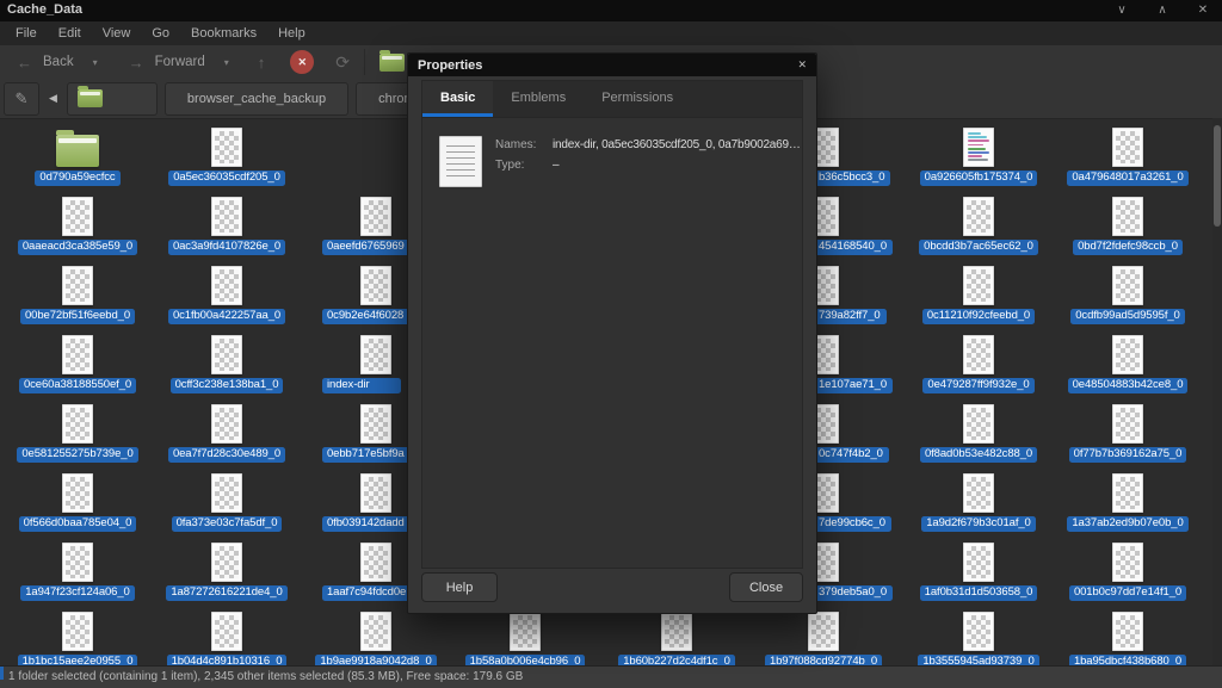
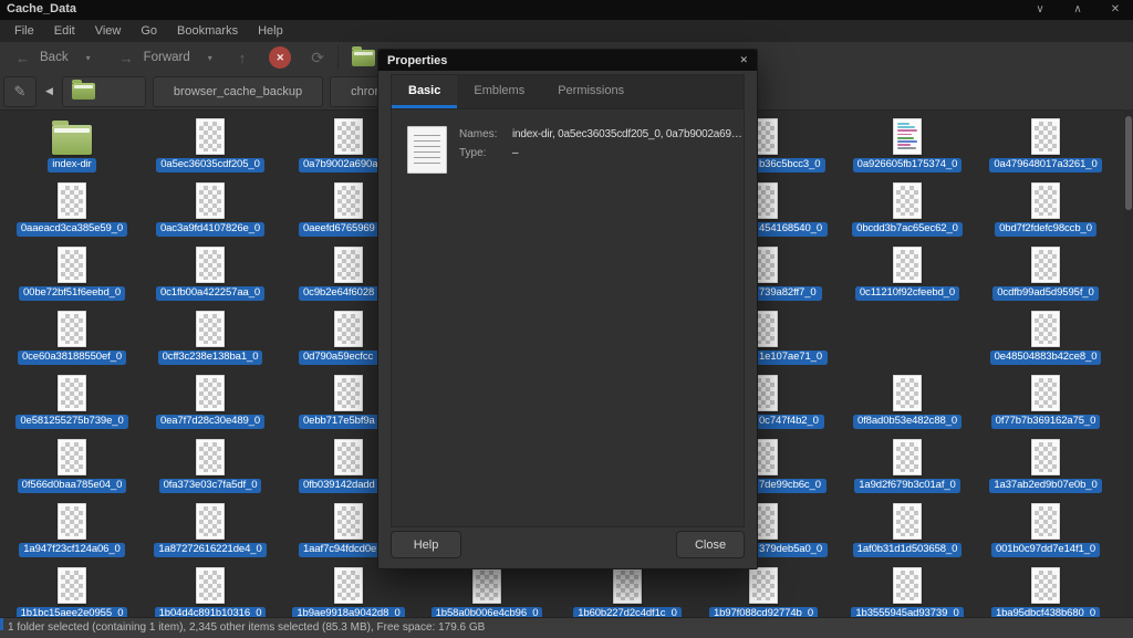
  Cache_Data
  ∨
  ∧
  ✕
  File
  Edit
  View
  Go
  Bookmarks
  Help
  ←
  Back
  ▾
  →
  Forward
  ▾
  ↑
  ✕
  ⟳
  ✎
  ◀
  browser_cache_backup
- 0d790a59ecfcc
+ index-dir
  0a5ec36035cdf205_0
+ 0a7b9002a690a
  b36c5bcc3_0
  0a926605fb175374_0
  0a479648017a3261_0
  0aaeacd3ca385e59_0
  0ac3a9fd4107826e_0
  0aeefd6765969
  454168540_0
  0bcdd3b7ac65ec62_0
  0bd7f2fdefc98ccb_0
  00be72bf51f6eebd_0
  0c1fb00a422257aa_0
  0c9b2e64f6028
  739a82ff7_0
  0c11210f92cfeebd_0
  0cdfb99ad5d9595f_0
  0ce60a38188550ef_0
  0cff3c238e138ba1_0
- index-dir
+ 0d790a59ecfcc
  1e107ae71_0
- 0e479287ff9f932e_0
  0e48504883b42ce8_0
  0e581255275b739e_0
  0ea7f7d28c30e489_0
  0ebb717e5bf9a
  0c747f4b2_0
  0f8ad0b53e482c88_0
  0f77b7b369162a75_0
  0f566d0baa785e04_0
  0fa373e03c7fa5df_0
  0fb039142dadd
  7de99cb6c_0
  1a9d2f679b3c01af_0
  1a37ab2ed9b07e0b_0
  1a947f23cf124a06_0
  1a87272616221de4_0
  1aaf7c94fdcd0e
  379deb5a0_0
  1af0b31d1d503658_0
  001b0c97dd7e14f1_0
  1b1bc15aee2e0955_0
  1b04d4c891b10316_0
  1b9ae9918a9042d8_0
  1b58a0b006e4cb96_0
  1b60b227d2c4df1c_0
  1b97f088cd92774b_0
  1b3555945ad93739_0
  1ba95dbcf438b680_0
  Properties
  ✕
  Basic
  Emblems
  Permissions
  Names:
  index-dir, 0a5ec36035cdf205_0, 0a7b9002a69…
  Type:
  –
  Help
  Close
  1 folder selected (containing 1 item), 2,345 other items selected (85.3 MB), Free space: 179.6 GB
